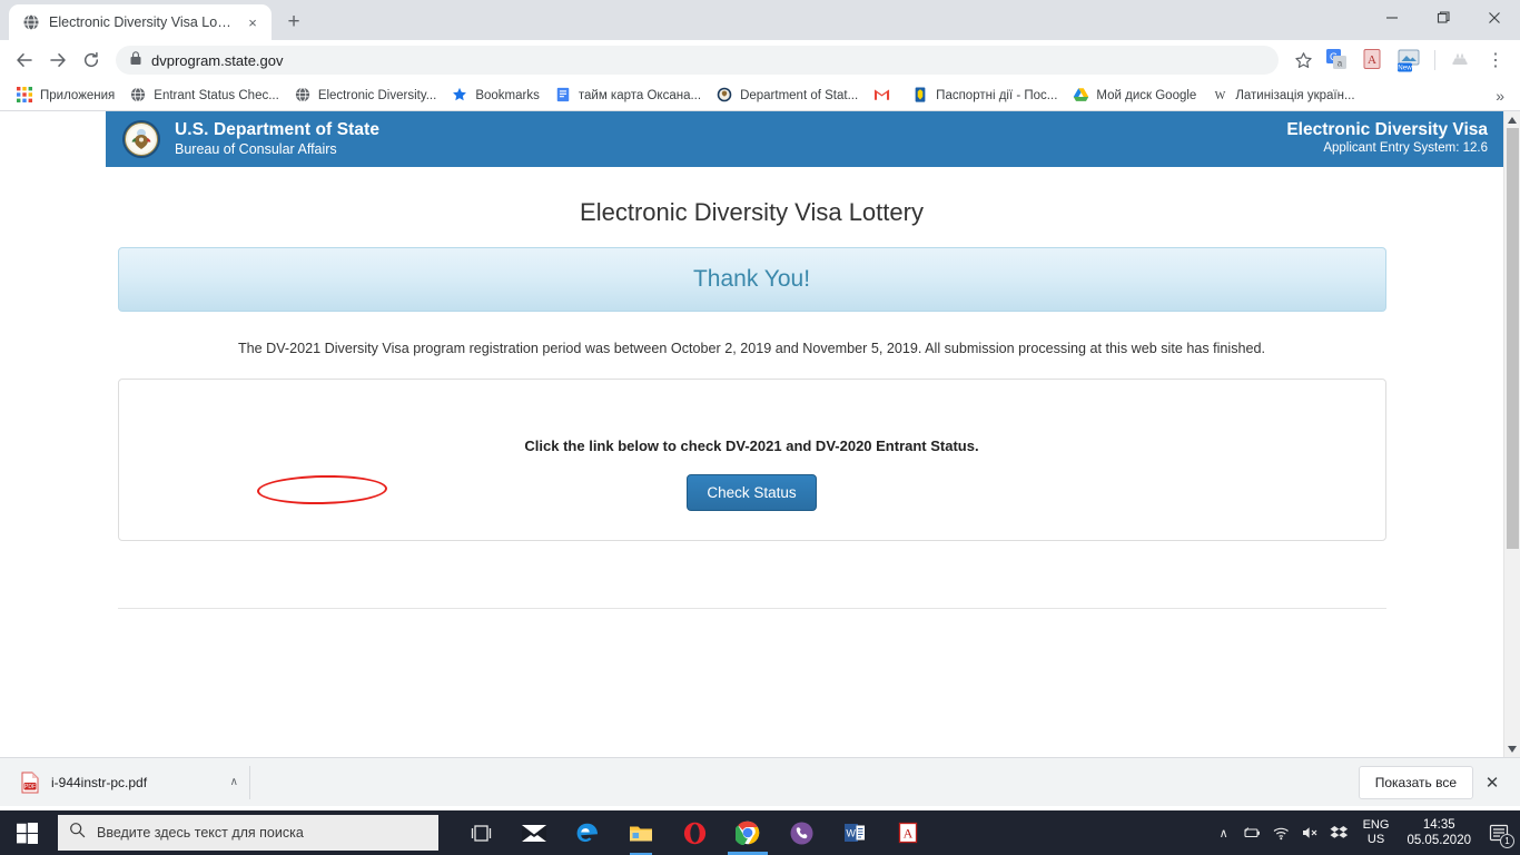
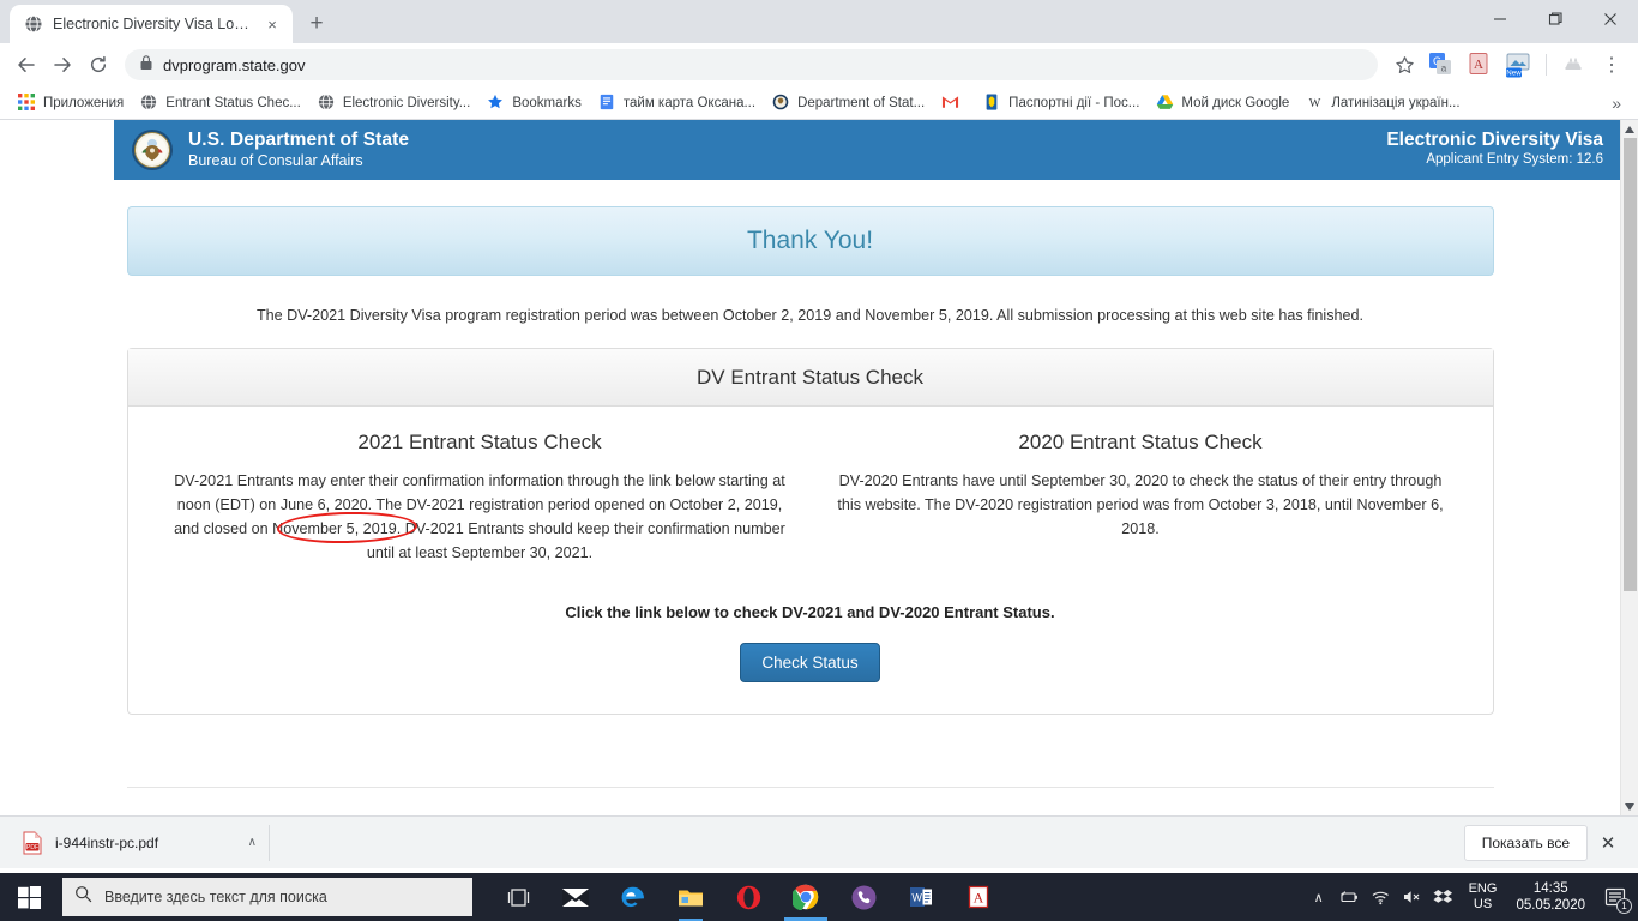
  Electronic Diversity Visa Lotte
  ×
  +
  dvprogram.state.gov
  a
  A
  ⋮
  Приложения
  Entrant Status Chec...
  Electronic Diversity...
  Bookmarks
  тайм карта Оксана...
  Department of Stat...
  Паспортні дії - Пос...
  Мой диск Google
  W
  Латинізація україн...
  »
  U.S. Department of State
  Bureau of Consular Affairs
  Electronic Diversity Visa
  Applicant Entry System: 12.6
- Electronic Diversity Visa Lottery
  Thank You!
  The DV-2021 Diversity Visa program registration period was between October 2, 2019 and November 5, 2019. All submission processing at this web site has finished.
+ DV Entrant Status Check
+ 2021 Entrant Status Check
+ DV-2021 Entrants may enter their confirmation information through the link below starting at noon (EDT) on June 6, 2020. The DV-2021 registration period opened on October 2, 2019, and closed on November 5, 2019. DV-2021 Entrants should keep their confirmation number until at least September 30, 2021.
+ 2020 Entrant Status Check
+ DV-2020 Entrants have until September 30, 2020 to check the status of their entry through this website. The DV-2020 registration period was from October 3, 2018, until November 6, 2018.
  Click the link below to check DV-2021 and DV-2020 Entrant Status.
  Check Status
  i-944instr-pc.pdf
  ∧
  Показать все
  ✕
  Введите здесь текст для поиска
  W
  A
  ∧
  ENG
  US
  14:35
  05.05.2020
  1
